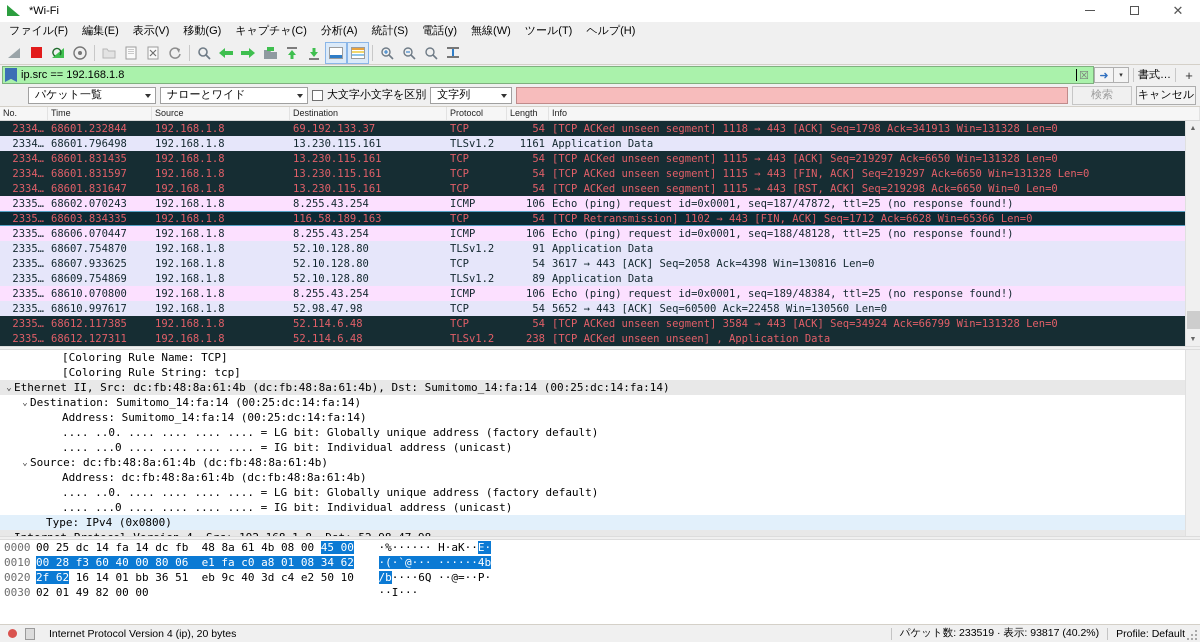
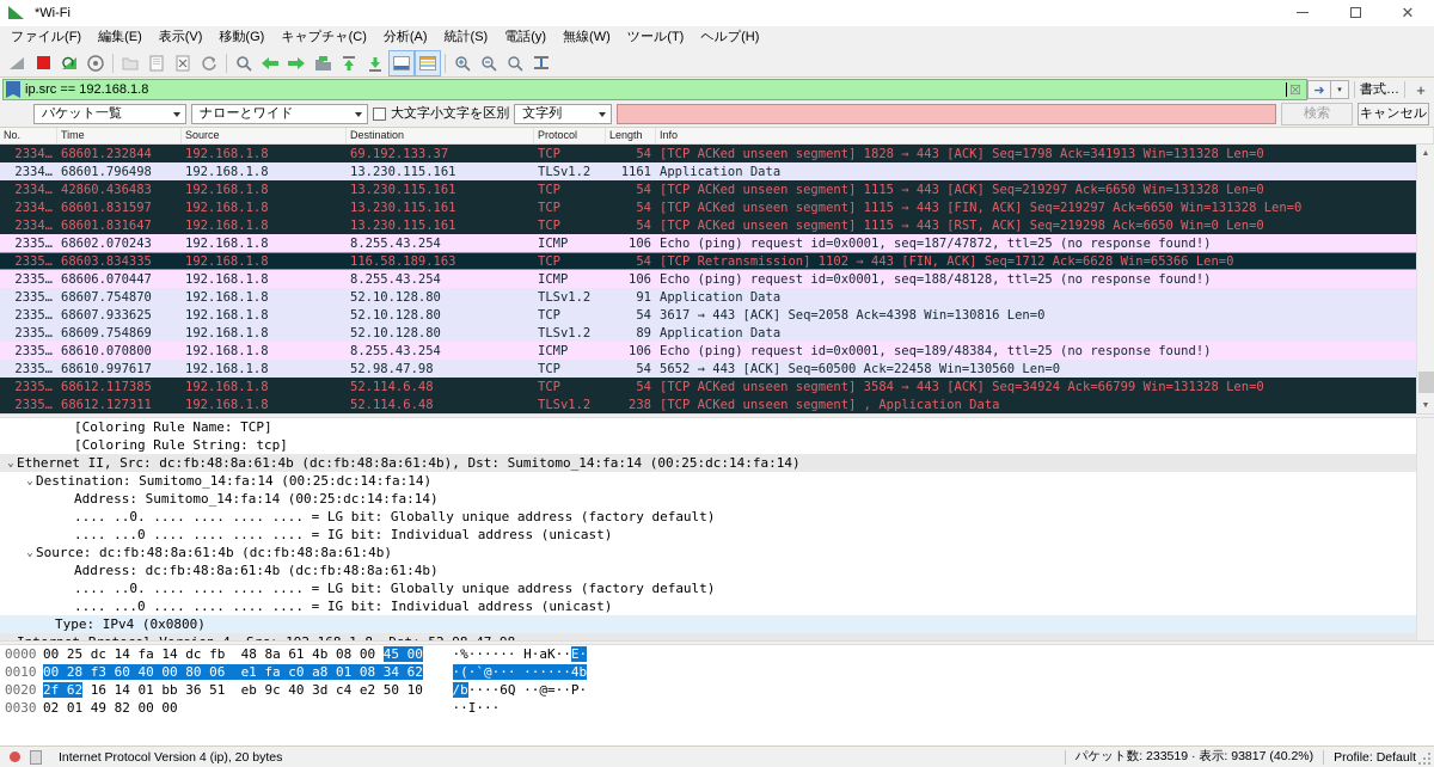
  *Wi-Fi
  ✕
  ファイル(F)
  編集(E)
  表示(V)
  移動(G)
  キャプチャ(C)
  分析(A)
  統計(S)
  電話(y)
  無線(W)
  ツール(T)
  ヘルプ(H)
  ip.src == 192.168.1.8
  ☒
  ➜
  書式…
  +
  パケット一覧
  ナローとワイド
  大文字小文字を区別
  文字列
  検索
  キャンセル
  No.
  Time
  Source
  Destination
  Protocol
  Length
  Info
  2334…
  68601.232844
  192.168.1.8
  69.192.133.37
  TCP
  54
- [TCP ACKed unseen segment] 1118 → 443 [ACK] Seq=1798 Ack=341913 Win=131328 Len=0
+ [TCP ACKed unseen segment] 1828 → 443 [ACK] Seq=1798 Ack=341913 Win=131328 Len=0
  2334…
  68601.796498
  192.168.1.8
  13.230.115.161
  TLSv1.2
  1161
  Application Data
  2334…
- 68601.831435
+ 42860.436483
  192.168.1.8
  13.230.115.161
  TCP
  54
  [TCP ACKed unseen segment] 1115 → 443 [ACK] Seq=219297 Ack=6650 Win=131328 Len=0
  2334…
  68601.831597
  192.168.1.8
  13.230.115.161
  TCP
  54
  [TCP ACKed unseen segment] 1115 → 443 [FIN, ACK] Seq=219297 Ack=6650 Win=131328 Len=0
  2334…
  68601.831647
  192.168.1.8
  13.230.115.161
  TCP
  54
  [TCP ACKed unseen segment] 1115 → 443 [RST, ACK] Seq=219298 Ack=6650 Win=0 Len=0
  2335…
  68602.070243
  192.168.1.8
  8.255.43.254
  ICMP
  106
  Echo (ping) request id=0x0001, seq=187/47872, ttl=25 (no response found!)
  2335…
  68603.834335
  192.168.1.8
  116.58.189.163
  TCP
  54
  [TCP Retransmission] 1102 → 443 [FIN, ACK] Seq=1712 Ack=6628 Win=65366 Len=0
  2335…
  68606.070447
  192.168.1.8
  8.255.43.254
  ICMP
  106
  Echo (ping) request id=0x0001, seq=188/48128, ttl=25 (no response found!)
  2335…
  68607.754870
  192.168.1.8
  52.10.128.80
  TLSv1.2
  91
  Application Data
  2335…
  68607.933625
  192.168.1.8
  52.10.128.80
  TCP
  54
  3617 → 443 [ACK] Seq=2058 Ack=4398 Win=130816 Len=0
  2335…
  68609.754869
  192.168.1.8
  52.10.128.80
  TLSv1.2
  89
  Application Data
  2335…
  68610.070800
  192.168.1.8
  8.255.43.254
  ICMP
  106
  Echo (ping) request id=0x0001, seq=189/48384, ttl=25 (no response found!)
  2335…
  68610.997617
  192.168.1.8
  52.98.47.98
  TCP
  54
  5652 → 443 [ACK] Seq=60500 Ack=22458 Win=130560 Len=0
  2335…
  68612.117385
  192.168.1.8
  52.114.6.48
  TCP
  54
  [TCP ACKed unseen segment] 3584 → 443 [ACK] Seq=34924 Ack=66799 Win=131328 Len=0
  2335…
  68612.127311
  192.168.1.8
  52.114.6.48
  TLSv1.2
  238
- [TCP ACKed unseen unseen] , Application Data
+ [TCP ACKed unseen segment] , Application Data
  [Coloring Rule Name: TCP]
  [Coloring Rule String: tcp]
  ⌄
  Ethernet II, Src: dc:fb:48:8a:61:4b (dc:fb:48:8a:61:4b), Dst: Sumitomo_14:fa:14 (00:25:dc:14:fa:14)
  ⌄
  Destination: Sumitomo_14:fa:14 (00:25:dc:14:fa:14)
  Address: Sumitomo_14:fa:14 (00:25:dc:14:fa:14)
  .... ..0. .... .... .... .... = LG bit: Globally unique address (factory default)
  .... ...0 .... .... .... .... = IG bit: Individual address (unicast)
  ⌄
  Source: dc:fb:48:8a:61:4b (dc:fb:48:8a:61:4b)
  Address: dc:fb:48:8a:61:4b (dc:fb:48:8a:61:4b)
  .... ..0. .... .... .... .... = LG bit: Globally unique address (factory default)
  .... ...0 .... .... .... .... = IG bit: Individual address (unicast)
  Type: IPv4 (0x0800)
  0000
  00 25 dc 14 fa 14 dc fb 48 8a 61 4b 08 00 45 00
  ·%······ H·aK··E·
  0010
  00 28 f3 60 40 00 80 06 e1 fa c0 a8 01 08 34 62
  ·(·`@··· ······4b
  0020
  2f 62 16 14 01 bb 36 51 eb 9c 40 3d c4 e2 50 10
  /b····6Q ··@=··P·
  0030
  02 01 49 82 00 00
  ··I···
  Internet Protocol Version 4 (ip), 20 bytes
  パケット数: 233519 · 表示: 93817 (40.2%)
  Profile: Default
